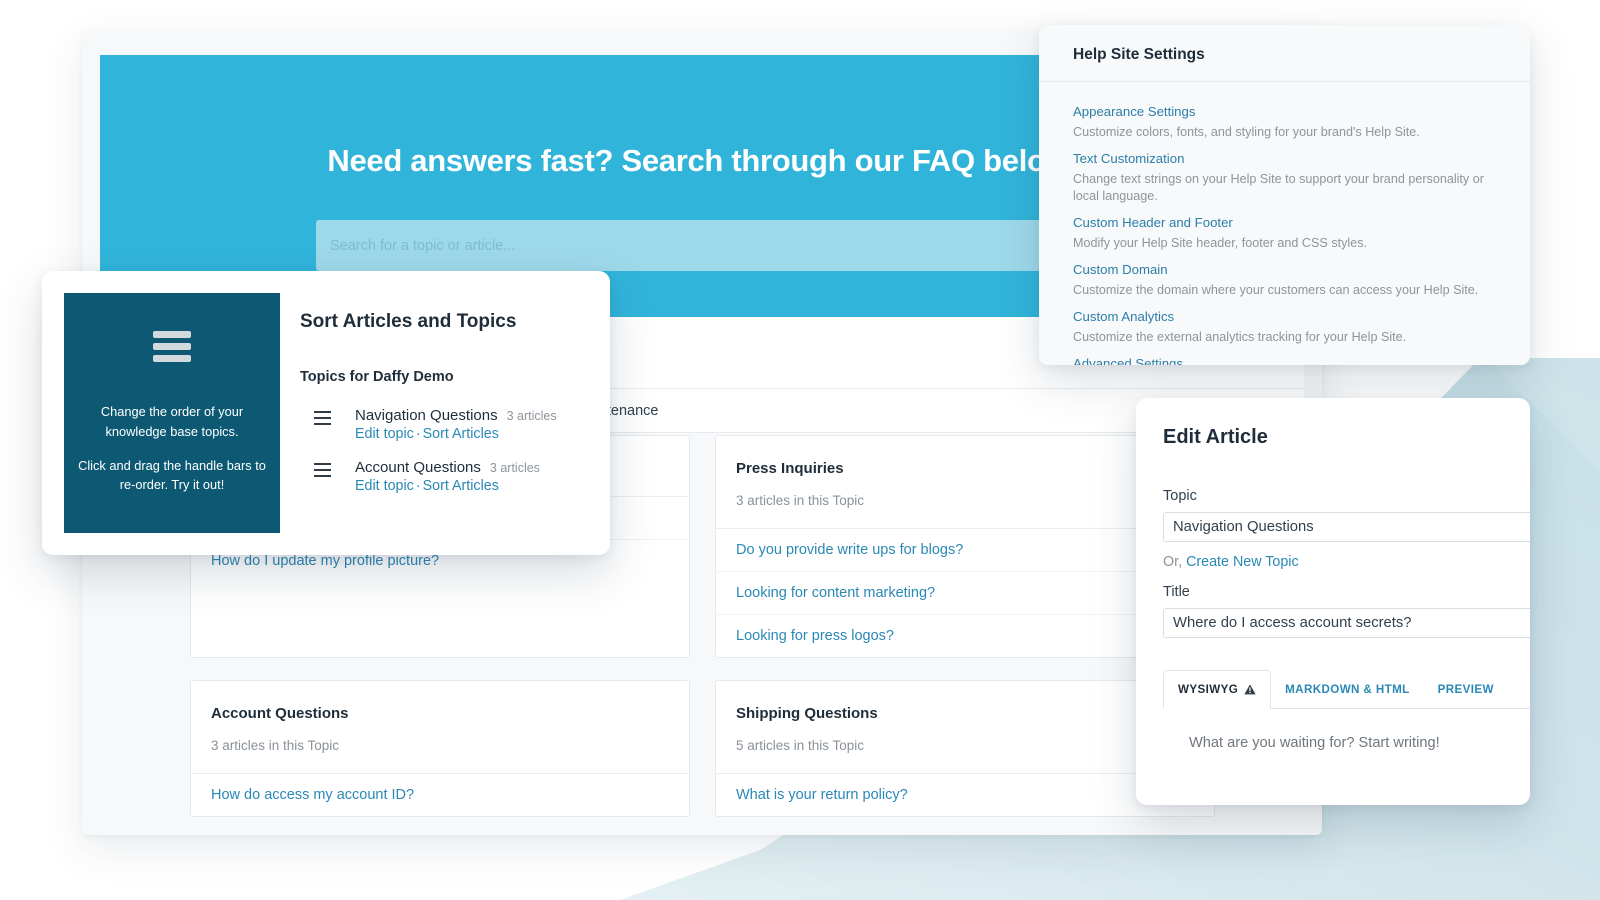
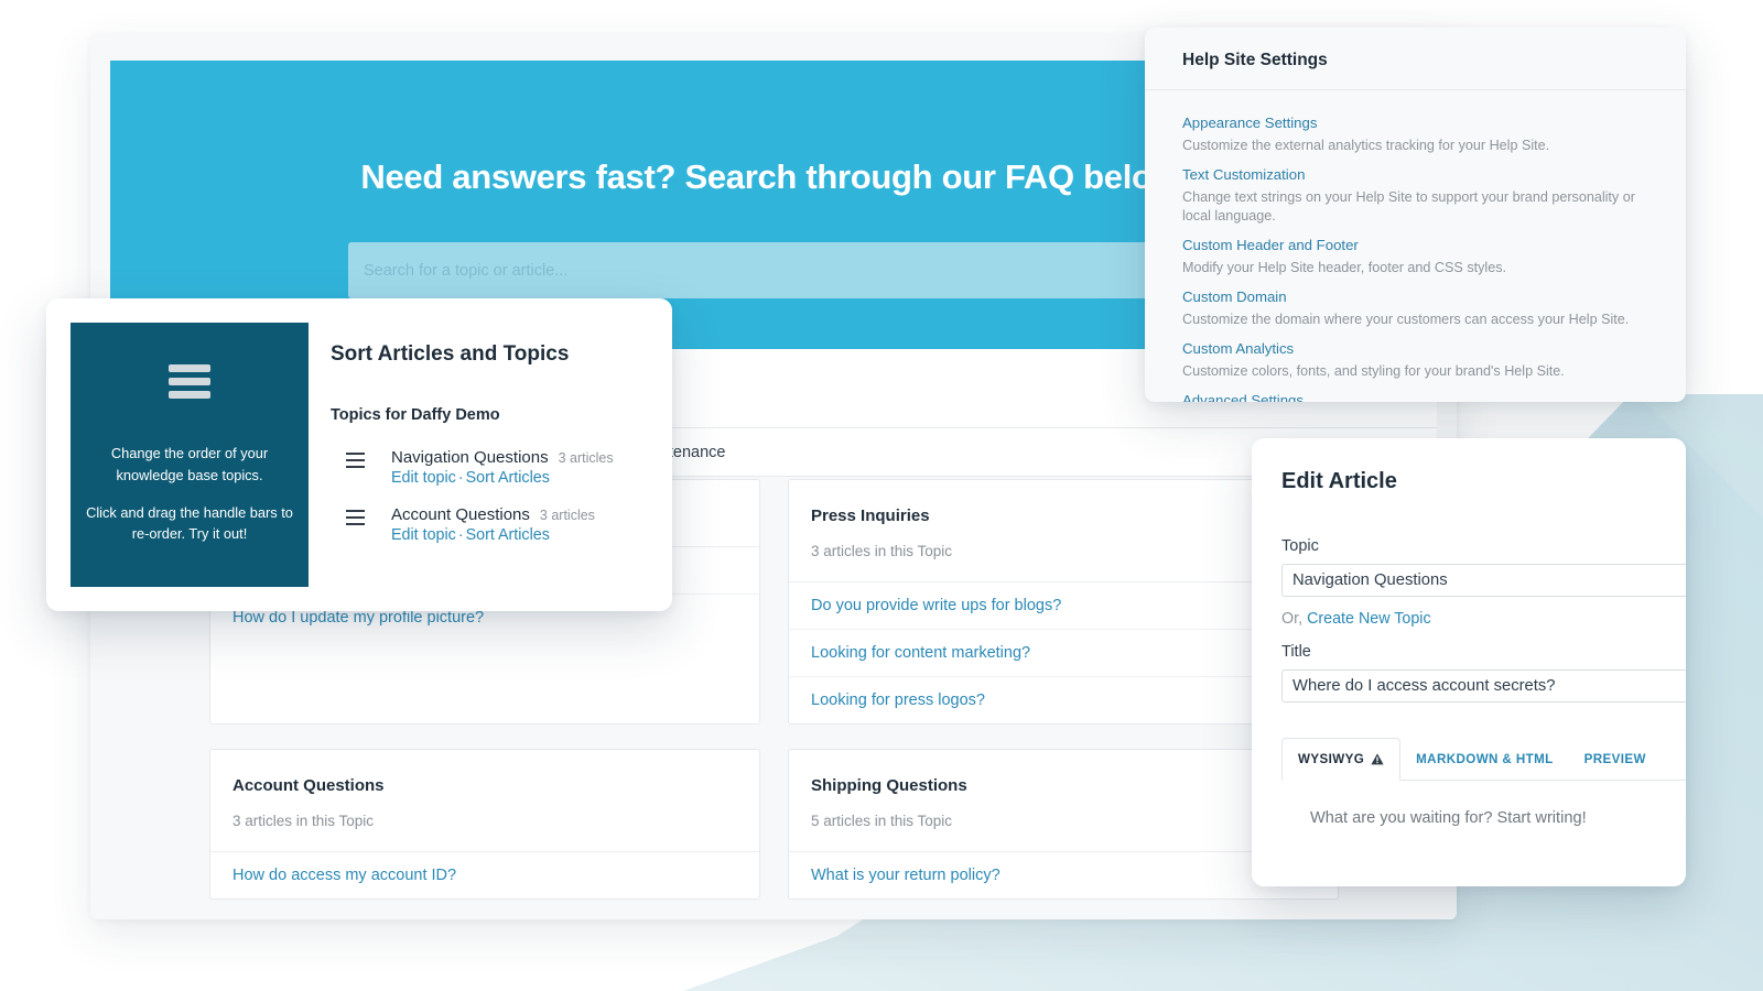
  Need answers fast? Search through our FAQ belo
  Search for a topic or article...
  How do I update my profile picture?
  Press Inquiries
  3 articles in this Topic
  Do you provide write ups for blogs?
  Looking for content marketing?
  Looking for press logos?
  Account Questions
  3 articles in this Topic
  How do access my account ID?
  Shipping Questions
  5 articles in this Topic
  What is your return policy?
  Help Site Settings
  Appearance Settings
- Customize colors, fonts, and styling for your brand's Help Site.
+ Customize the external analytics tracking for your Help Site.
  Text Customization
  Change text strings on your Help Site to support your brand personality or local language.
  Custom Header and Footer
  Modify your Help Site header, footer and CSS styles.
  Custom Domain
  Customize the domain where your customers can access your Help Site.
  Custom Analytics
- Customize the external analytics tracking for your Help Site.
+ Customize colors, fonts, and styling for your brand's Help Site.
  Advanced Settings
  Change the order of your knowledge base topics.
  Click and drag the handle bars to re-order. Try it out!
  Sort Articles and Topics
  Topics for Daffy Demo
  Navigation Questions
  3 articles
  Edit topic · Sort Articles
  Account Questions
  3 articles
  Edit topic · Sort Articles
  Edit Article
  Topic
  Navigation Questions
  Or, Create New Topic
  Title
  Where do I access account secrets?
  WYSIWYG
  MARKDOWN & HTML
  PREVIEW
  What are you waiting for? Start writing!
